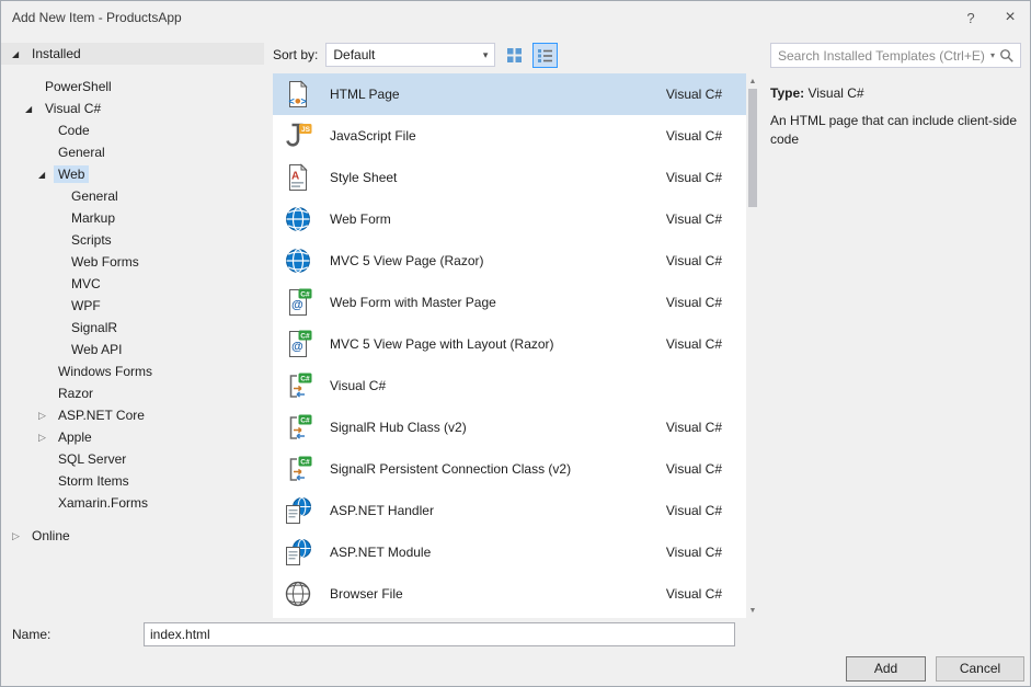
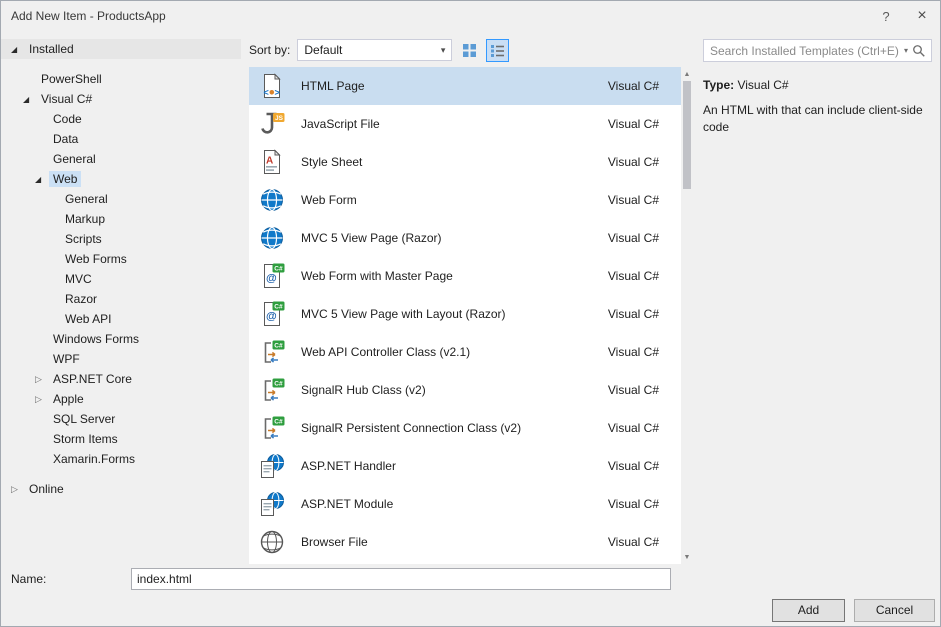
  Add New Item - ProductsApp
  ?
  ×
  ◢
  Installed
  PowerShell
  ◢
  Visual C#
  Code
+ Data
  General
  ◢
  Web
  General
  Markup
  Scripts
  Web Forms
  MVC
- WPF
+ Razor
- SignalR
  Web API
  Windows Forms
- Razor
+ WPF
  ▷
  ASP.NET Core
  ▷
  Apple
  SQL Server
  Storm Items
  Xamarin.Forms
  ▷
  Online
  Sort by:
  Default
  ▾
  <
  >
  HTML Page
  Visual C#
  JavaScript File
  Visual C#
  A
  Style Sheet
  Visual C#
  Web Form
  Visual C#
  MVC 5 View Page (Razor)
  Visual C#
  @
  Web Form with Master Page
  Visual C#
  @
  MVC 5 View Page with Layout (Razor)
  Visual C#
+ Web API Controller Class (v2.1)
  Visual C#
  SignalR Hub Class (v2)
  Visual C#
  SignalR Persistent Connection Class (v2)
  Visual C#
  ASP.NET Handler
  Visual C#
  ASP.NET Module
  Visual C#
  Browser File
  Visual C#
  Search Installed Templates (Ctrl+E)
  ▾
  Type: Visual C#
- An HTML page that can include client-side code
+ An HTML with that can include client-side code
  Name:
  index.html
  Add
  Cancel
